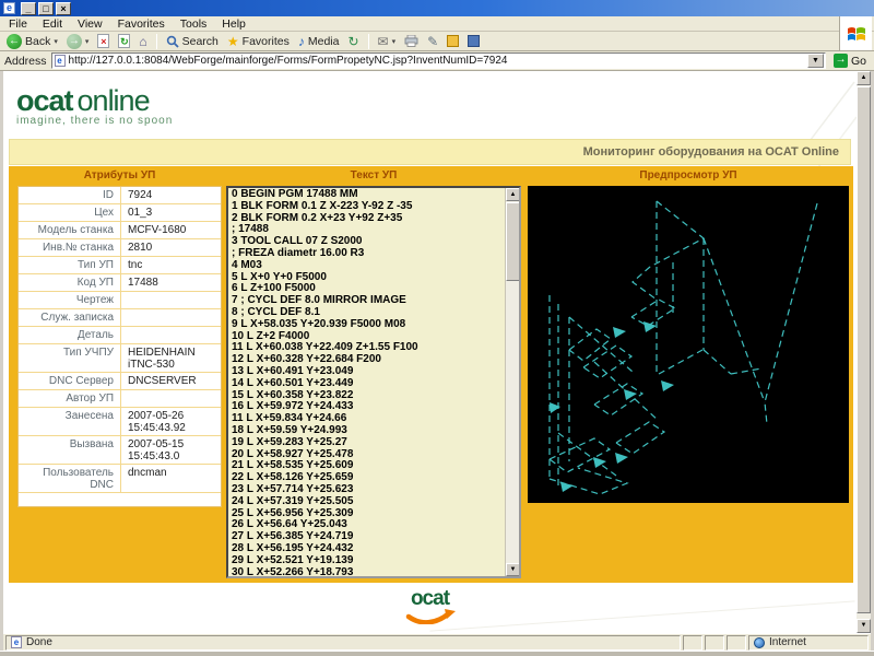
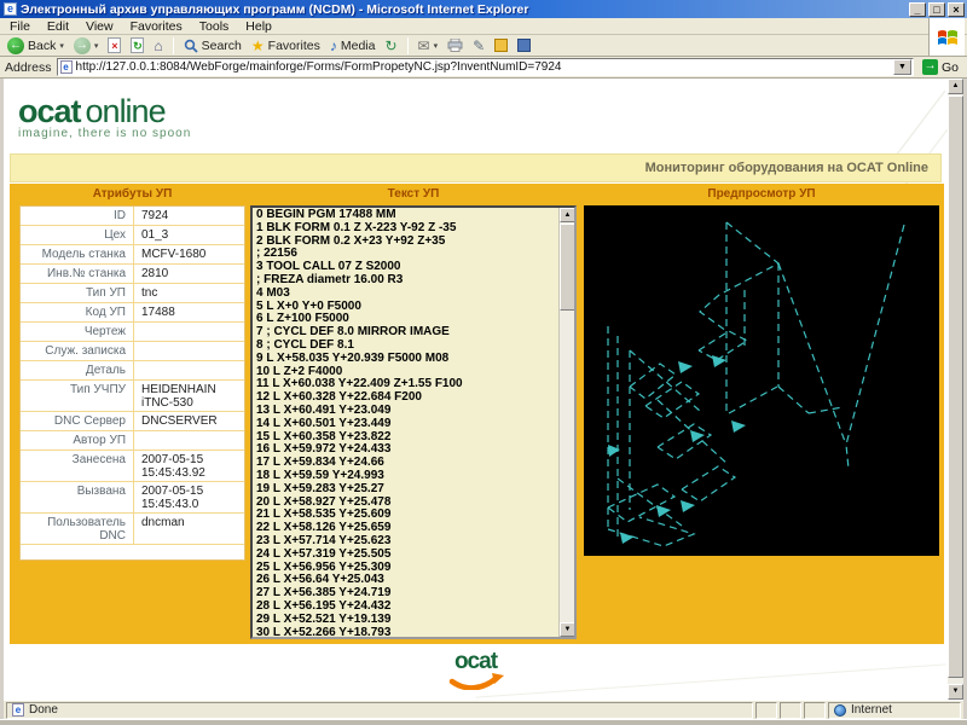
  e
+ Электронный архив управляющих программ (NCDM) - Microsoft Internet Explorer
  _
  □
  ×
  File
  Edit
  View
  Favorites
  Tools
  Help
  ←
  Back
  →
  ×
  ↻
  ⌂
  Search
  ★
  Favorites
  ♪
  Media
  ↻
  ✉
  ✎
  Address
  e
  http://127.0.0.1:8084/WebForge/mainforge/Forms/FormPropetyNC.jsp?InventNumID=7924
  →
  Go
  ocat online
  imagine, there is no spoon
  Мониторинг оборудования на OCAT Online
  Атрибуты УП
  Текст УП
  Предпросмотр УП
  ID
  7924
  Цех
  01_3
  Модель станка
  MCFV-1680
  Инв.№ станка
  2810
  Тип УП
  tnc
  Код УП
  17488
  Чертеж
  Служ. записка
  Деталь
  Тип УЧПУ
  HEIDENHAIN iTNC-530
  DNC Сервер
  DNCSERVER
  Автор УП
  Занесена
- 2007-05-26 15:45:43.92
+ 2007-05-15 15:45:43.92
  Вызвана
  2007-05-15 15:45:43.0
  Пользователь DNC
  dncman
  0 BEGIN PGM 17488 MM
  1 BLK FORM 0.1 Z X-223 Y-92 Z -35
  2 BLK FORM 0.2 X+23 Y+92 Z+35
- ; 17488
+ ; 22156
  3 TOOL CALL 07 Z S2000
  ; FREZA diametr 16.00 R3
  4 M03
  5 L X+0 Y+0 F5000
  6 L Z+100 F5000
  7 ; CYCL DEF 8.0 MIRROR IMAGE
  8 ; CYCL DEF 8.1
  9 L X+58.035 Y+20.939 F5000 M08
  10 L Z+2 F4000
  11 L X+60.038 Y+22.409 Z+1.55 F100
  12 L X+60.328 Y+22.684 F200
  13 L X+60.491 Y+23.049
  14 L X+60.501 Y+23.449
  15 L X+60.358 Y+23.822
  16 L X+59.972 Y+24.433
- 11 L X+59.834 Y+24.66
+ 17 L X+59.834 Y+24.66
  18 L X+59.59 Y+24.993
  19 L X+59.283 Y+25.27
  20 L X+58.927 Y+25.478
  21 L X+58.535 Y+25.609
  22 L X+58.126 Y+25.659
  23 L X+57.714 Y+25.623
  24 L X+57.319 Y+25.505
  25 L X+56.956 Y+25.309
  26 L X+56.64 Y+25.043
  27 L X+56.385 Y+24.719
  28 L X+56.195 Y+24.432
  29 L X+52.521 Y+19.139
  30 L X+52.266 Y+18.793
  ocat
  e
  Done
  Internet
